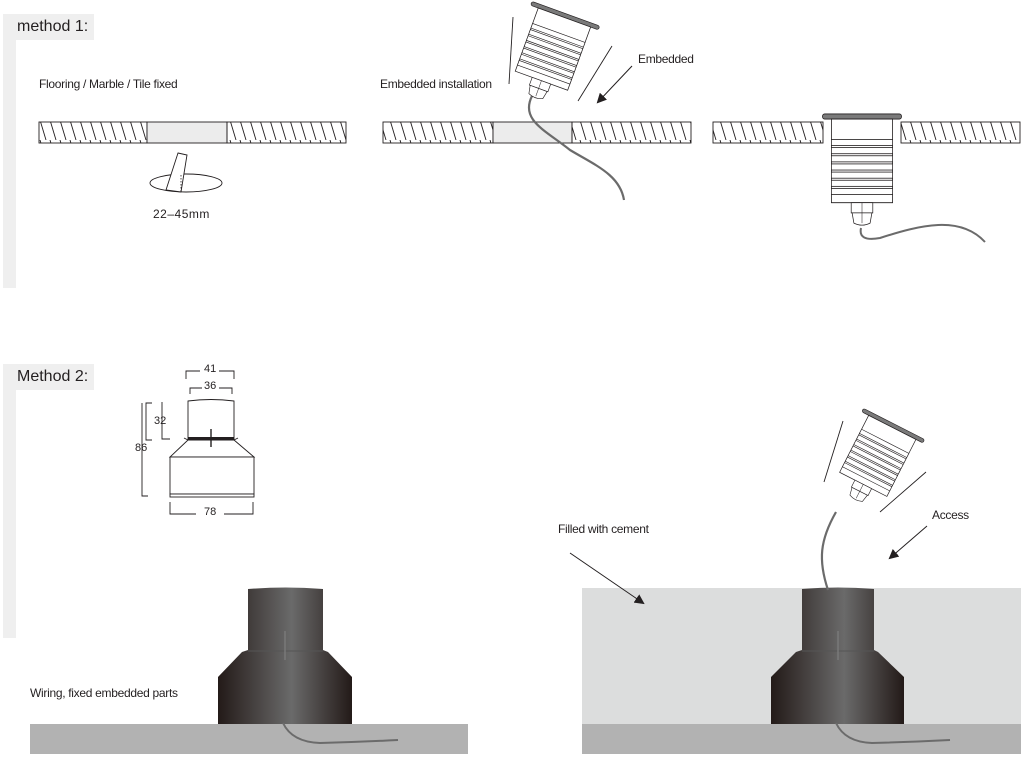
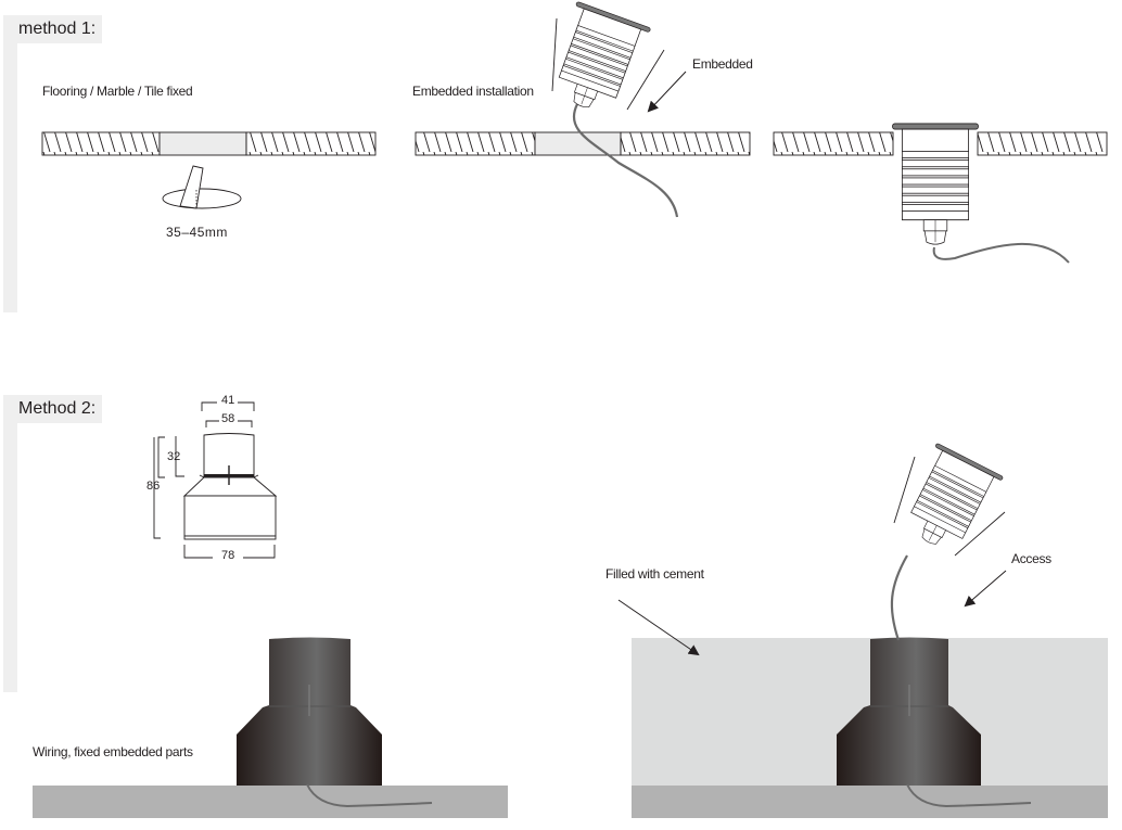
  method 1:
  Method 2:
  Flooring / Marble / Tile fixed
- 22‒45mm
+ 35‒45mm
  Embedded installation
  Embedded
  41
- 36
+ 58
  32
  86
  78
  Wiring, fixed embedded parts
  Filled with cement
  Access
